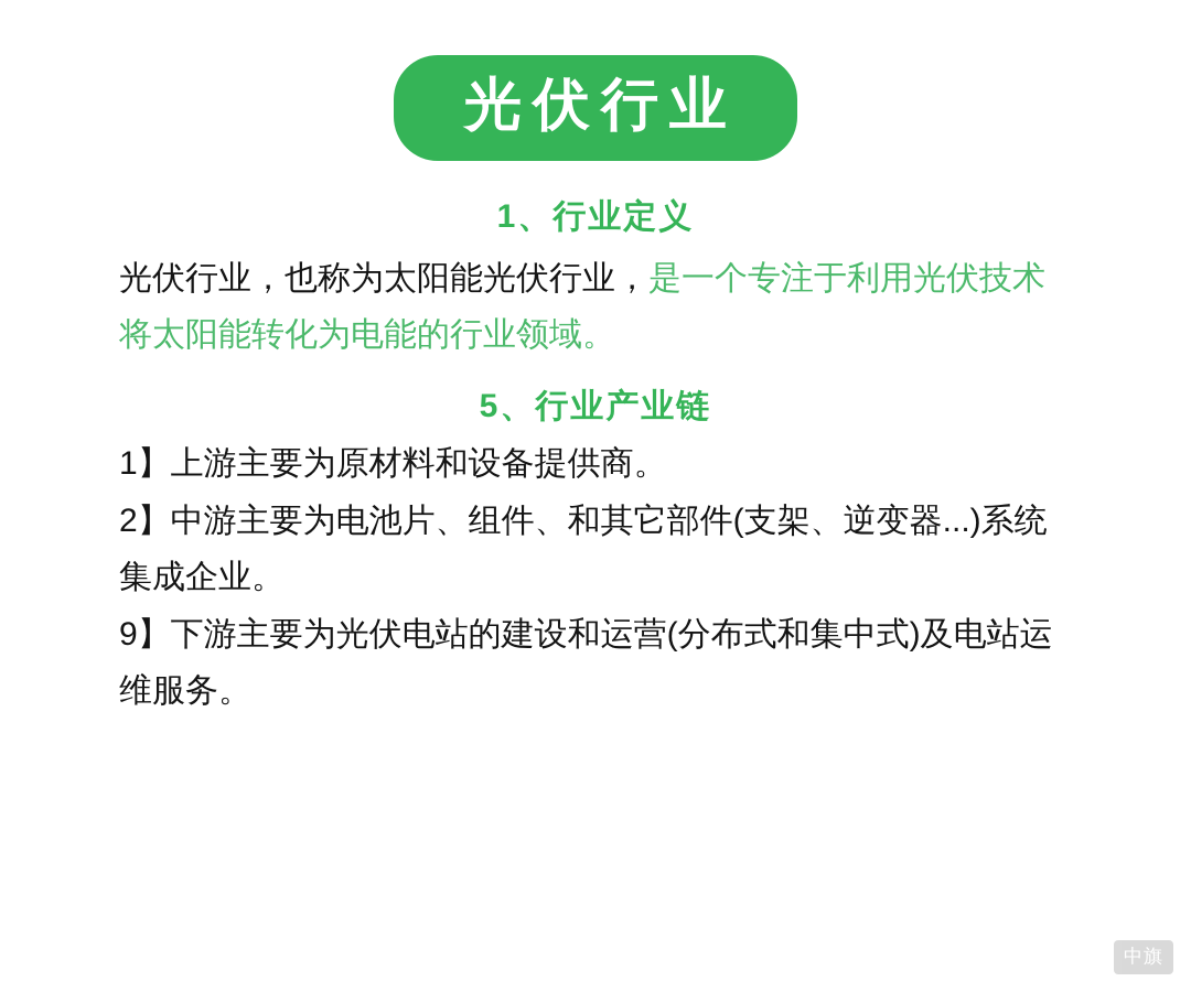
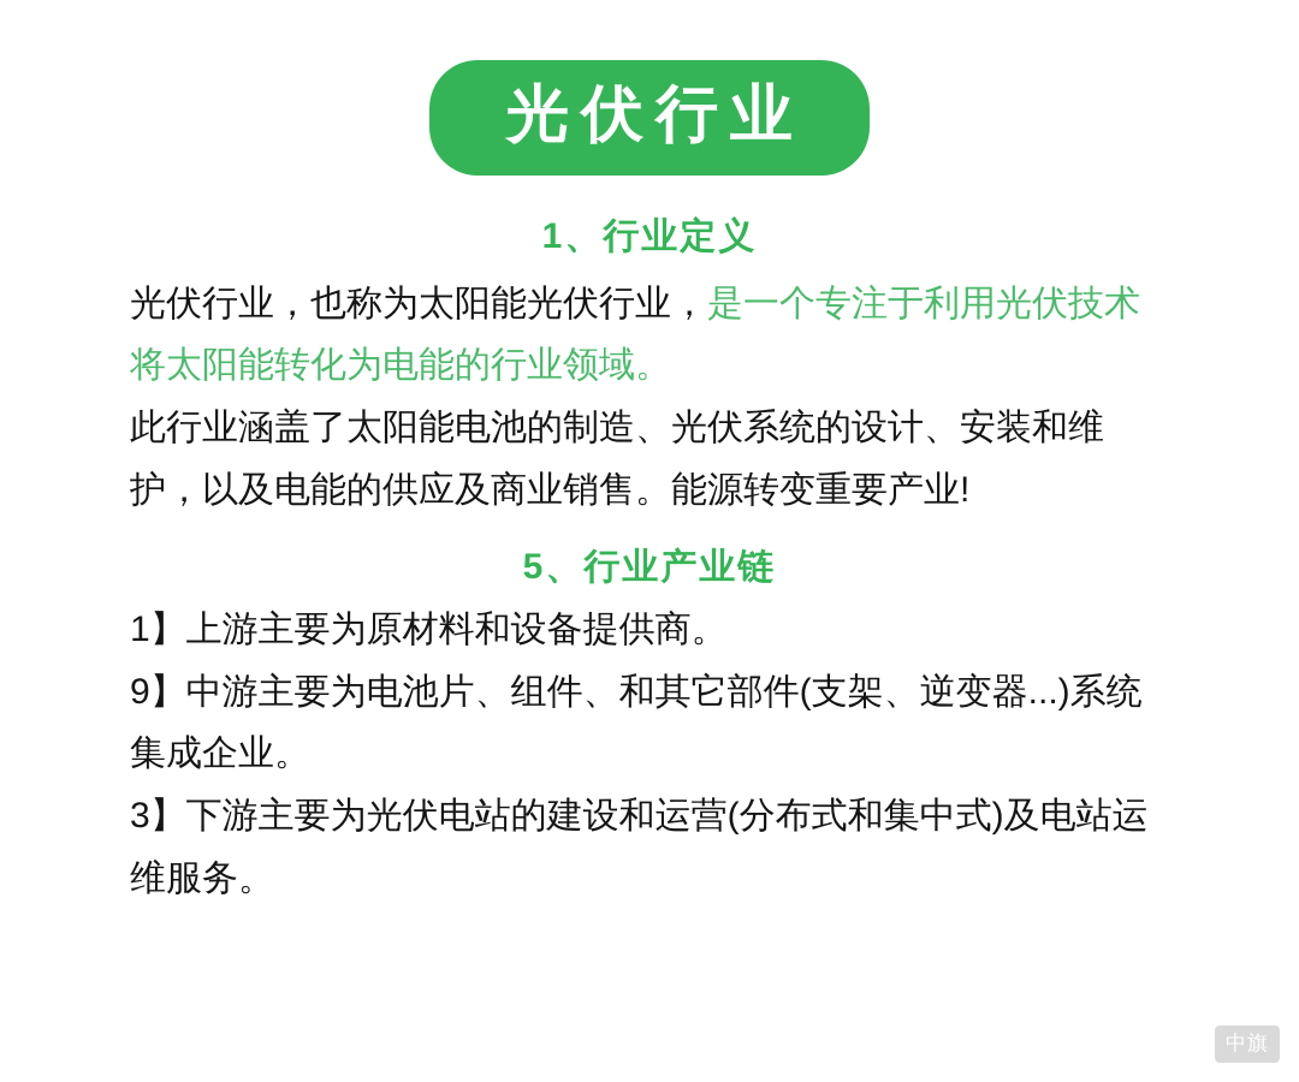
  光伏行业
  1、行业定义
  光伏行业，也称为太阳能光伏行业，是一个专注于利用光伏技术将太阳能转化为电能的行业领域。
+ 此行业涵盖了太阳能电池的制造、光伏系统的设计、安装和维护，以及电能的供应及商业销售。能源转变重要产业!
  5、行业产业链
  1】上游主要为原材料和设备提供商。
- 2】中游主要为电池片、组件、和其它部件(支架、逆变器...)系统集成企业。
+ 9】中游主要为电池片、组件、和其它部件(支架、逆变器...)系统集成企业。
- 9】下游主要为光伏电站的建设和运营(分布式和集中式)及电站运维服务。
+ 3】下游主要为光伏电站的建设和运营(分布式和集中式)及电站运维服务。
  中旗
